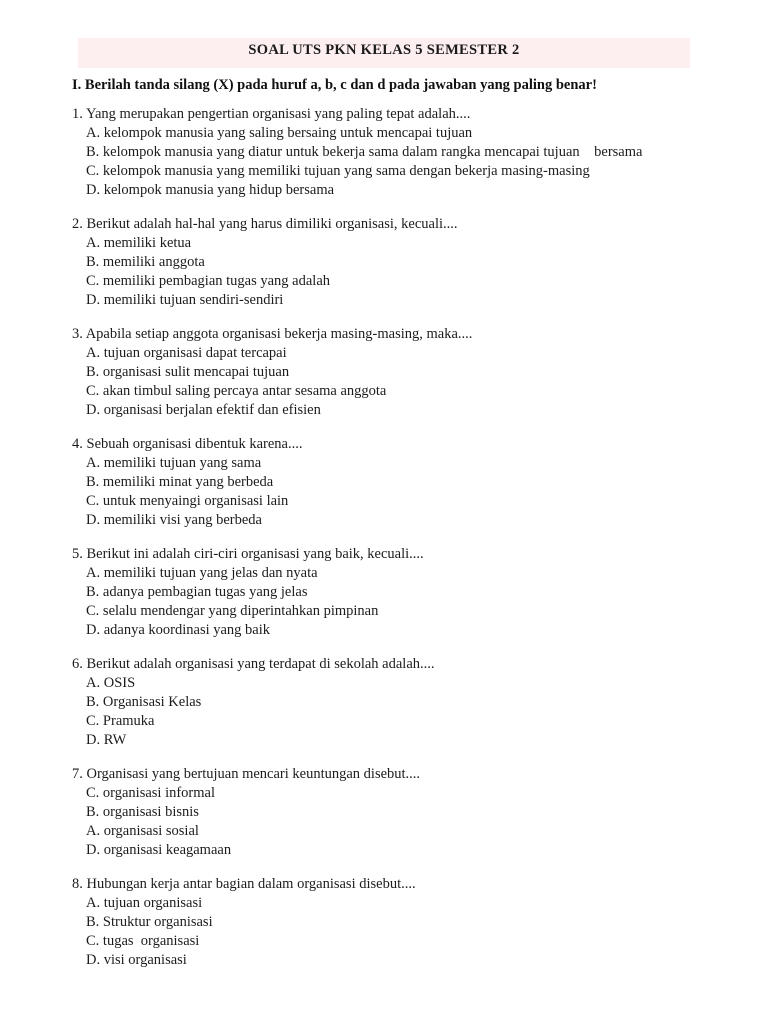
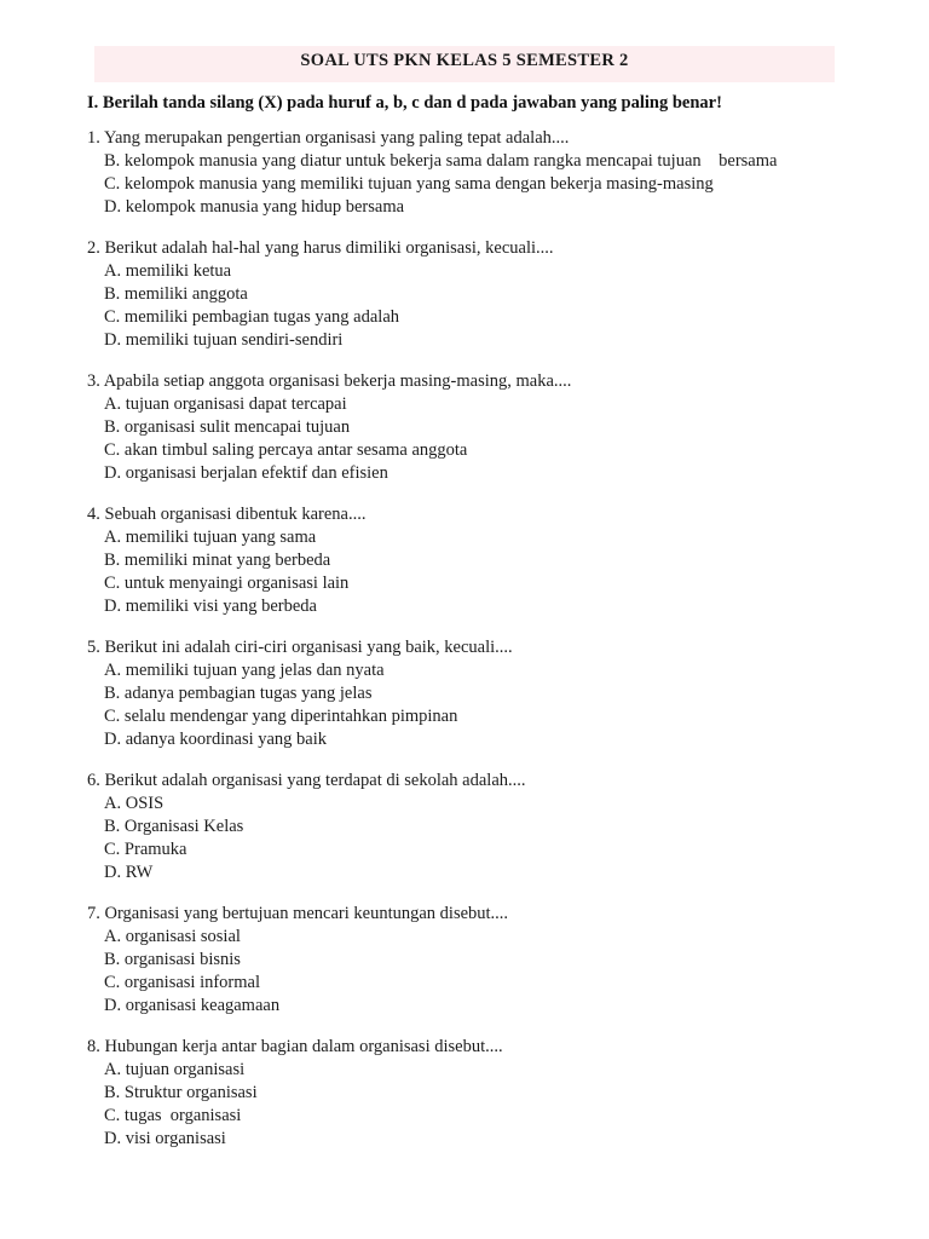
  SOAL UTS PKN KELAS 5 SEMESTER 2
  I. Berilah tanda silang (X) pada huruf a, b, c dan d pada jawaban yang paling benar!
  1. Yang merupakan pengertian organisasi yang paling tepat adalah....
- A. kelompok manusia yang saling bersaing untuk mencapai tujuan
  B. kelompok manusia yang diatur untuk bekerja sama dalam rangka mencapai tujuan bersama
  C. kelompok manusia yang memiliki tujuan yang sama dengan bekerja masing-masing
  D. kelompok manusia yang hidup bersama
  2. Berikut adalah hal-hal yang harus dimiliki organisasi, kecuali....
  A. memiliki ketua
  B. memiliki anggota
  C. memiliki pembagian tugas yang adalah
  D. memiliki tujuan sendiri-sendiri
  3. Apabila setiap anggota organisasi bekerja masing-masing, maka....
  A. tujuan organisasi dapat tercapai
  B. organisasi sulit mencapai tujuan
  C. akan timbul saling percaya antar sesama anggota
  D. organisasi berjalan efektif dan efisien
  4. Sebuah organisasi dibentuk karena....
  A. memiliki tujuan yang sama
  B. memiliki minat yang berbeda
  C. untuk menyaingi organisasi lain
  D. memiliki visi yang berbeda
  5. Berikut ini adalah ciri-ciri organisasi yang baik, kecuali....
  A. memiliki tujuan yang jelas dan nyata
  B. adanya pembagian tugas yang jelas
  C. selalu mendengar yang diperintahkan pimpinan
  D. adanya koordinasi yang baik
  6. Berikut adalah organisasi yang terdapat di sekolah adalah....
  A. OSIS
  B. Organisasi Kelas
  C. Pramuka
  D. RW
  7. Organisasi yang bertujuan mencari keuntungan disebut....
- C. organisasi informal
+ A. organisasi sosial
  B. organisasi bisnis
- A. organisasi sosial
+ C. organisasi informal
  D. organisasi keagamaan
  8. Hubungan kerja antar bagian dalam organisasi disebut....
  A. tujuan organisasi
  B. Struktur organisasi
  C. tugas organisasi
  D. visi organisasi
